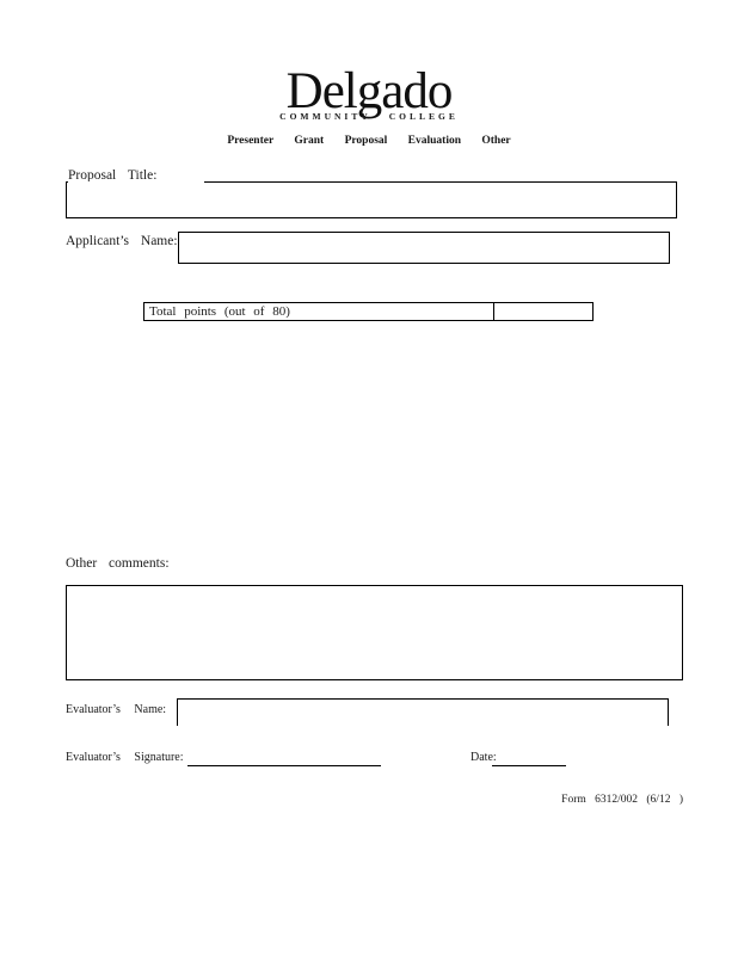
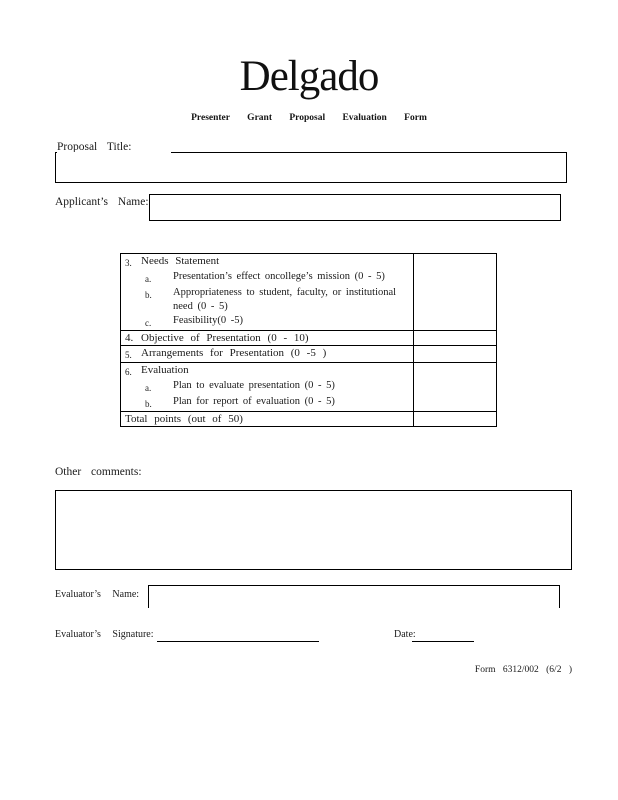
  Delgado
- COMMUNITY
- COLLEGE
- Presenter Grant Proposal Evaluation Other
+ Presenter Grant Proposal Evaluation Form
  Proposal Title:
  Applicant’s Name:
+ 3. Needs Statement a. Presentation’s effect oncollege’s mission (0 - 5) b. Appropriateness to student, faculty, or institutional need (0 - 5) c. Feasibility(0 -5)
+ 4. Objective of Presentation (0 - 10)
+ 5. Arrangements for Presentation (0 -5 )
+ 6. Evaluation a. Plan to evaluate presentation (0 - 5) b. Plan for report of evaluation (0 - 5)
- Total points (out of 80)
+ Total points (out of 50)
  Other comments:
  Evaluator’s Name:
  Evaluator’s Signature:
  Date:
- Form 6312/002 (6/12 )
+ Form 6312/002 (6/2 )
